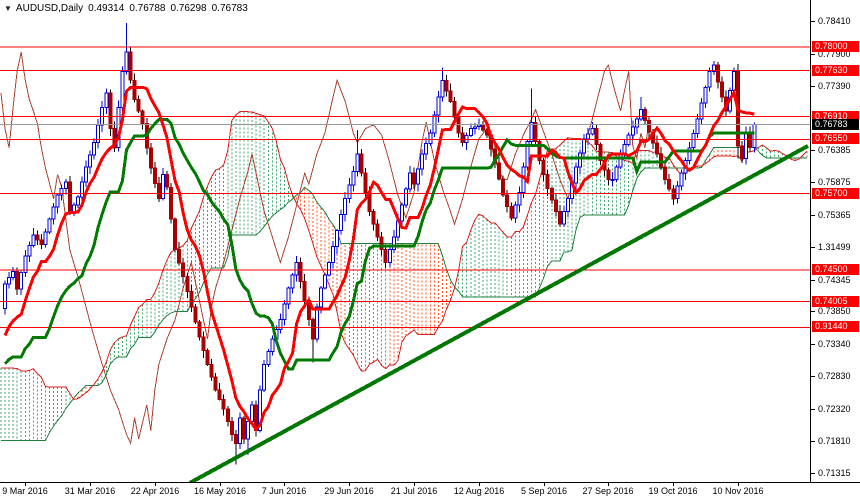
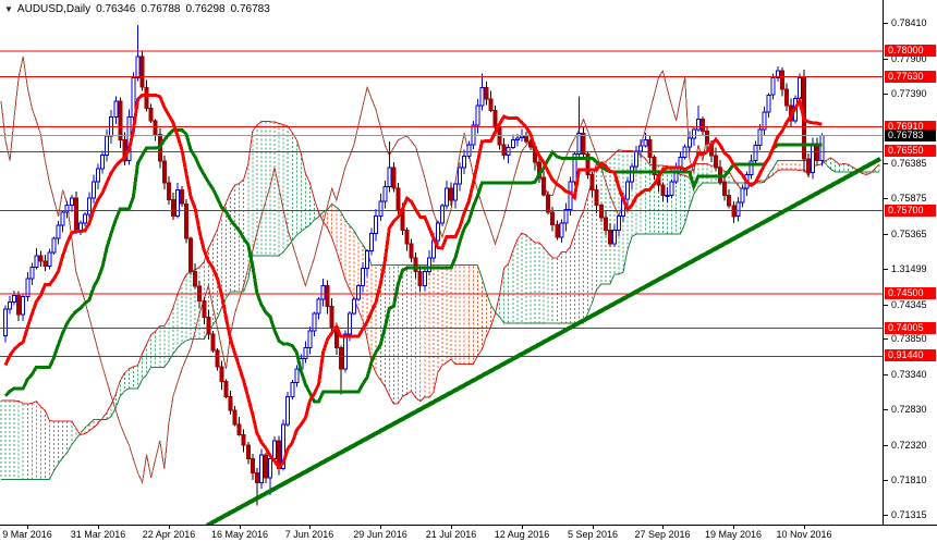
- ▼ AUDUSD,Daily 0.49314 0.76788 0.76298 0.76783
+ ▼ AUDUSD,Daily 0.76346 0.76788 0.76298 0.76783
  0.78410
  0.77900
  0.77390
  0.76385
  0.75875
  0.75365
  1.31499
  0.74345
  0.73850
  0.73340
  0.72830
  0.72320
  0.71810
  0.71315
  0.78000
  0.77630
  0.76910
  0.76550
  0.75700
  0.74500
  0.74005
  0.91440
  0.76783
  9 Mar 2016
  31 Mar 2016
  22 Apr 2016
  16 May 2016
  7 Jun 2016
  29 Jun 2016
  21 Jul 2016
  12 Aug 2016
  5 Sep 2016
  27 Sep 2016
- 19 Oct 2016
+ 19 May 2016
  10 Nov 2016
